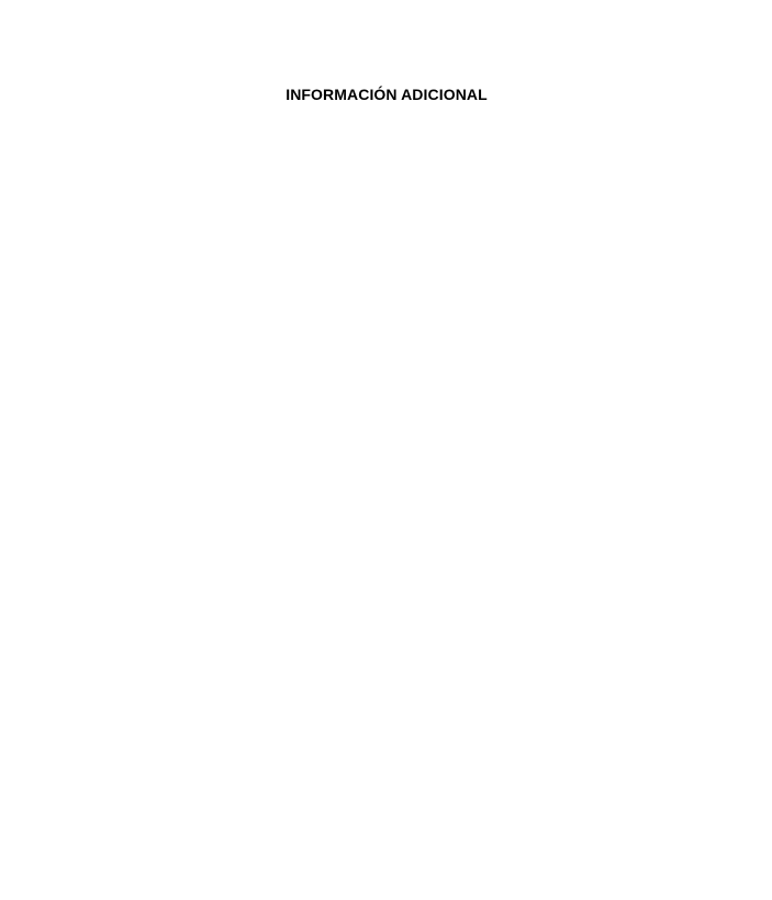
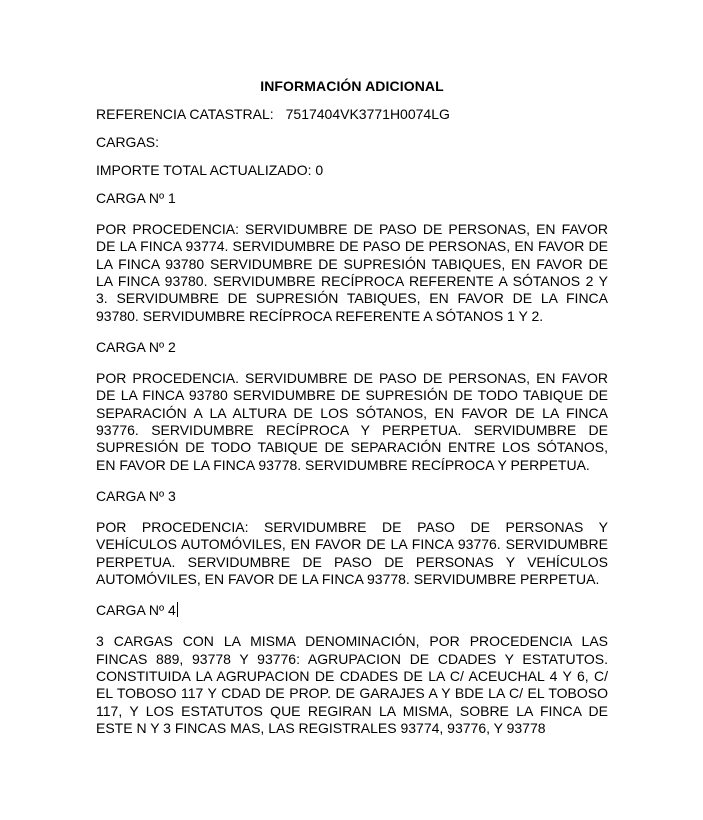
  INFORMACIÓN ADICIONAL
+ REFERENCIA CATASTRAL: 7517404VK3771H0074LG
+ CARGAS:
+ IMPORTE TOTAL ACTUALIZADO: 0
+ CARGA Nº 1
+ POR PROCEDENCIA: SERVIDUMBRE DE PASO DE PERSONAS, EN FAVOR DE LA FINCA 93774. SERVIDUMBRE DE PASO DE PERSONAS, EN FAVOR DE LA FINCA 93780 SERVIDUMBRE DE SUPRESIÓN TABIQUES, EN FAVOR DE LA FINCA 93780. SERVIDUMBRE RECÍPROCA REFERENTE A SÓTANOS 2 Y 3. SERVIDUMBRE DE SUPRESIÓN TABIQUES, EN FAVOR DE LA FINCA 93780. SERVIDUMBRE RECÍPROCA REFERENTE A SÓTANOS 1 Y 2.
+ CARGA Nº 2
+ POR PROCEDENCIA. SERVIDUMBRE DE PASO DE PERSONAS, EN FAVOR DE LA FINCA 93780 SERVIDUMBRE DE SUPRESIÓN DE TODO TABIQUE DE SEPARACIÓN A LA ALTURA DE LOS SÓTANOS, EN FAVOR DE LA FINCA 93776. SERVIDUMBRE RECÍPROCA Y PERPETUA. SERVIDUMBRE DE SUPRESIÓN DE TODO TABIQUE DE SEPARACIÓN ENTRE LOS SÓTANOS, EN FAVOR DE LA FINCA 93778. SERVIDUMBRE RECÍPROCA Y PERPETUA.
+ CARGA Nº 3
+ POR PROCEDENCIA: SERVIDUMBRE DE PASO DE PERSONAS Y VEHÍCULOS AUTOMÓVILES, EN FAVOR DE LA FINCA 93776. SERVIDUMBRE PERPETUA. SERVIDUMBRE DE PASO DE PERSONAS Y VEHÍCULOS AUTOMÓVILES, EN FAVOR DE LA FINCA 93778. SERVIDUMBRE PERPETUA.
+ CARGA Nº 4
+ 3 CARGAS CON LA MISMA DENOMINACIÓN, POR PROCEDENCIA LAS FINCAS 889, 93778 Y 93776: AGRUPACION DE CDADES Y ESTATUTOS. CONSTITUIDA LA AGRUPACION DE CDADES DE LA C/ ACEUCHAL 4 Y 6, C/ EL TOBOSO 117 Y CDAD DE PROP. DE GARAJES A Y BDE LA C/ EL TOBOSO 117, Y LOS ESTATUTOS QUE REGIRAN LA MISMA, SOBRE LA FINCA DE ESTE N Y 3 FINCAS MAS, LAS REGISTRALES 93774, 93776, Y 93778
